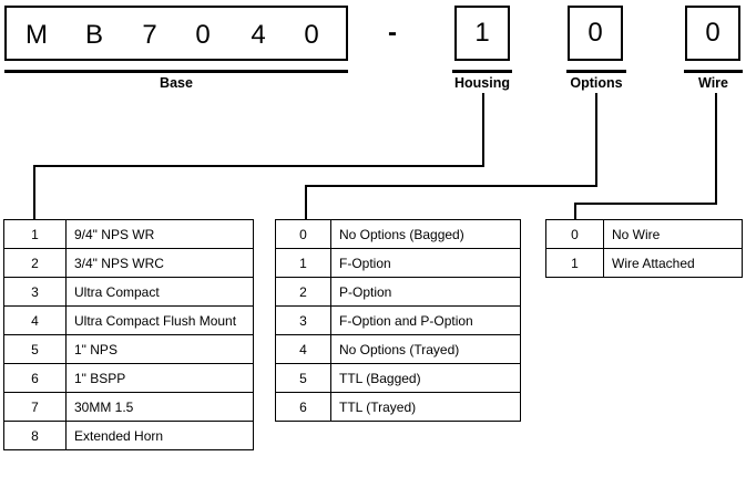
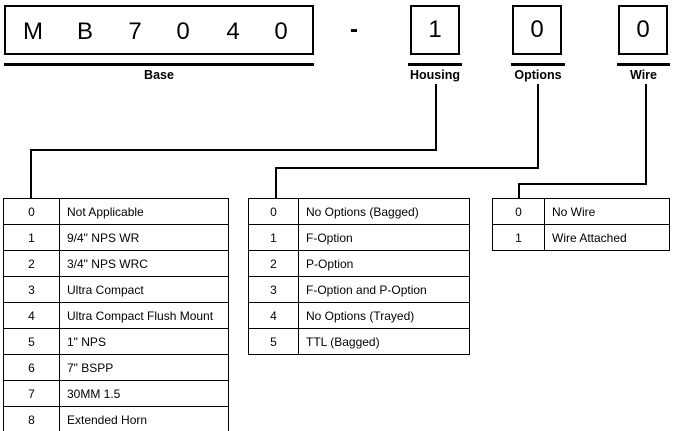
  M
  B
  7
  0
  4
  0
  -
  1
  0
  0
  Base
  Housing
  Options
  Wire
+ 0	Not Applicable
  1	9/4" NPS WR
  2	3/4" NPS WRC
  3	Ultra Compact
  4	Ultra Compact Flush Mount
  5	1" NPS
- 6	1" BSPP
+ 6	7" BSPP
  7	30MM 1.5
  8	Extended Horn
  0	No Options (Bagged)
  1	F-Option
  2	P-Option
  3	F-Option and P-Option
  4	No Options (Trayed)
  5	TTL (Bagged)
- 6	TTL (Trayed)
  0	No Wire
  1	Wire Attached
